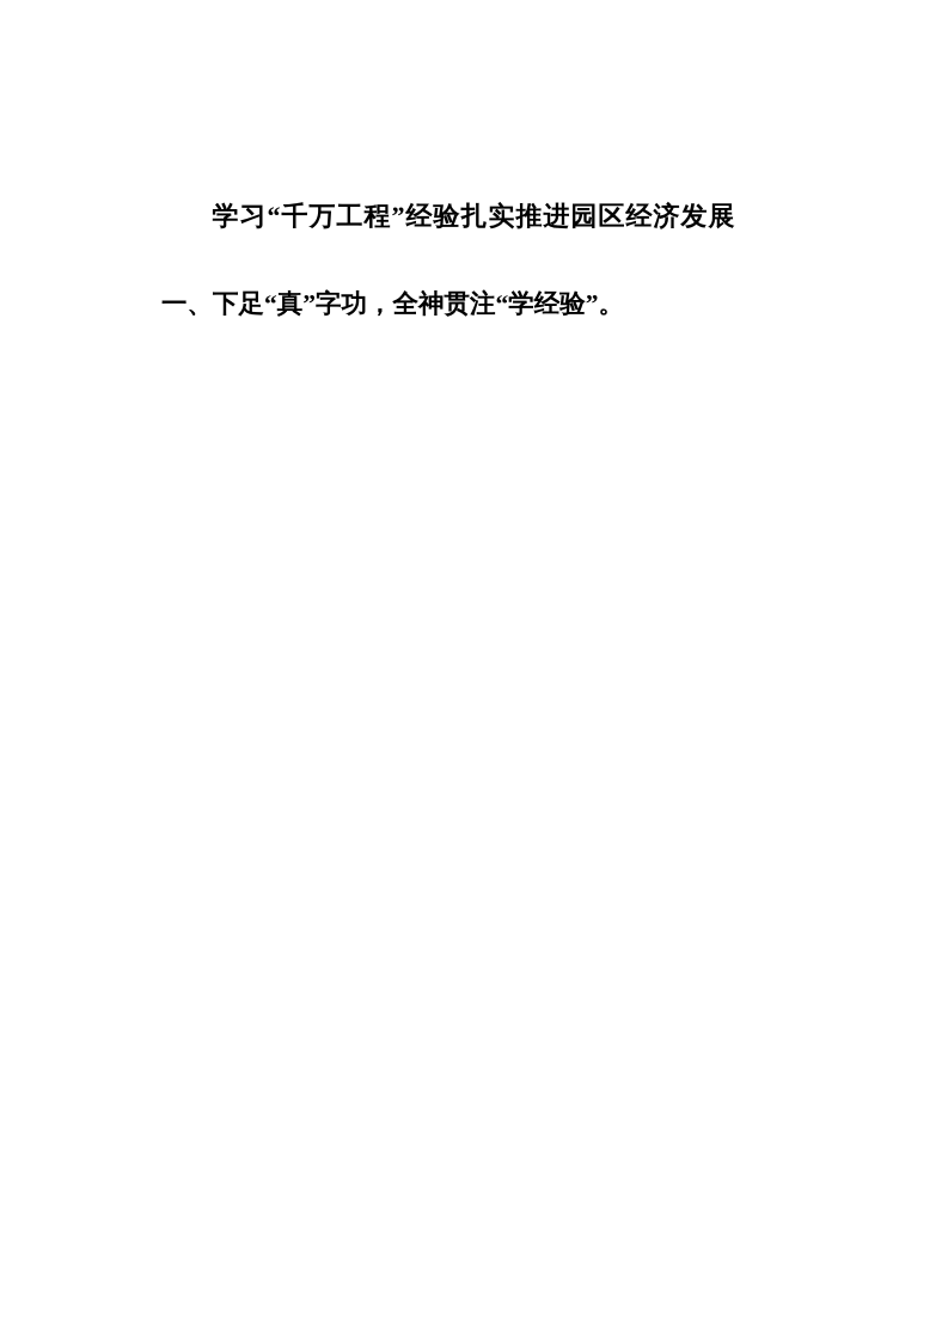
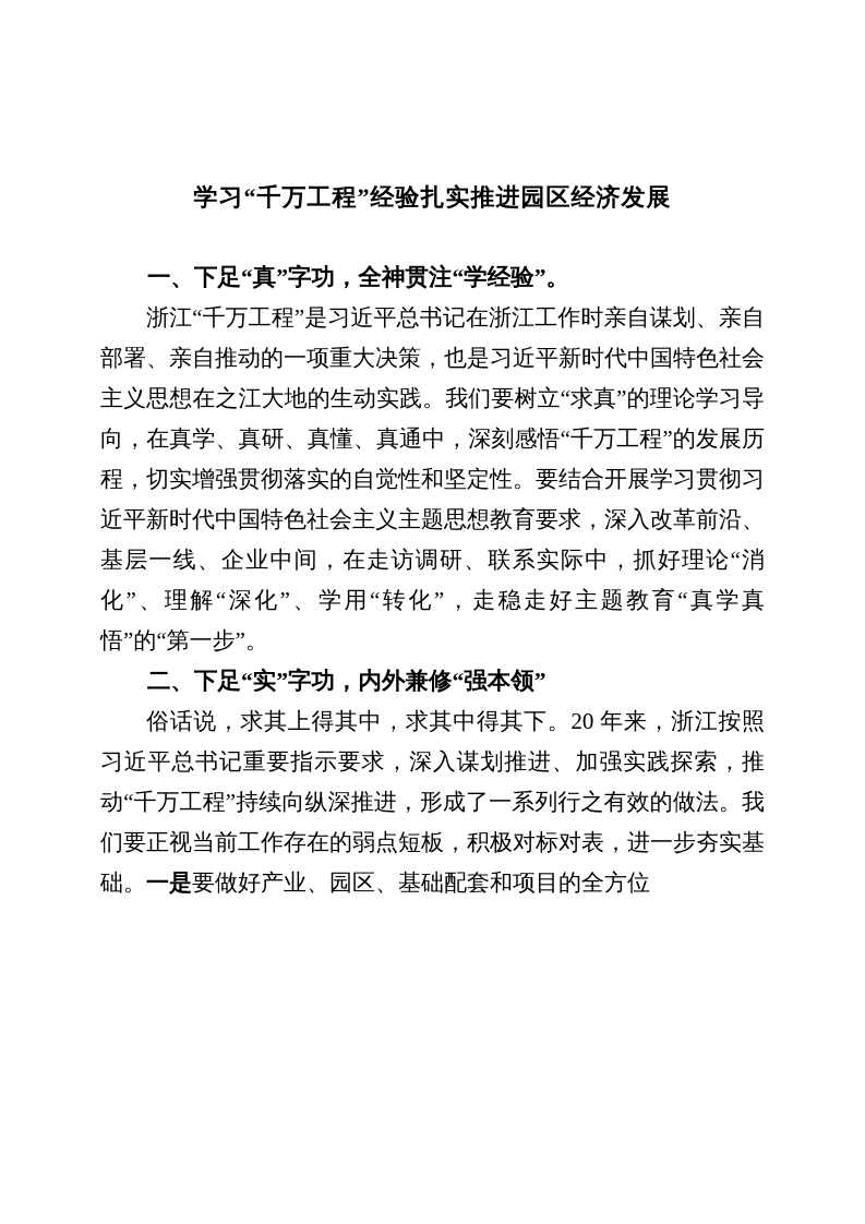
  学习“千万工程”经验扎实推进园区经济发展
  一、下足“真”字功，全神贯注“学经验”。
+ 浙江“千万工程”是习近平总书记在浙江工作时亲自谋划、亲自部署、亲自推动的一项重大决策，也是习近平新时代中国特色社会主义思想在之江大地的生动实践。我们要树立“求真”的理论学习导向，在真学、真研、真懂、真通中，深刻感悟“千万工程”的发展历程，切实增强贯彻落实的自觉性和坚定性。要结合开展学习贯彻习近平新时代中国特色社会主义主题思想教育要求，深入改革前沿、基层一线、企业中间，在走访调研、联系实际中，抓好理论“消化”、理解“深化”、学用“转化”，走稳走好主题教育“真学真悟”的“第一步”。
+ 二、下足“实”字功，内外兼修“强本领”
+ 俗话说，求其上得其中，求其中得其下。20 年来，浙江按照习近平总书记重要指示要求，深入谋划推进、加强实践探索，推动“千万工程”持续向纵深推进，形成了一系列行之有效的做法。我们要正视当前工作存在的弱点短板，积极对标对表，进一步夯实基础。一是要做好产业、园区、基础配套和项目的全方位
